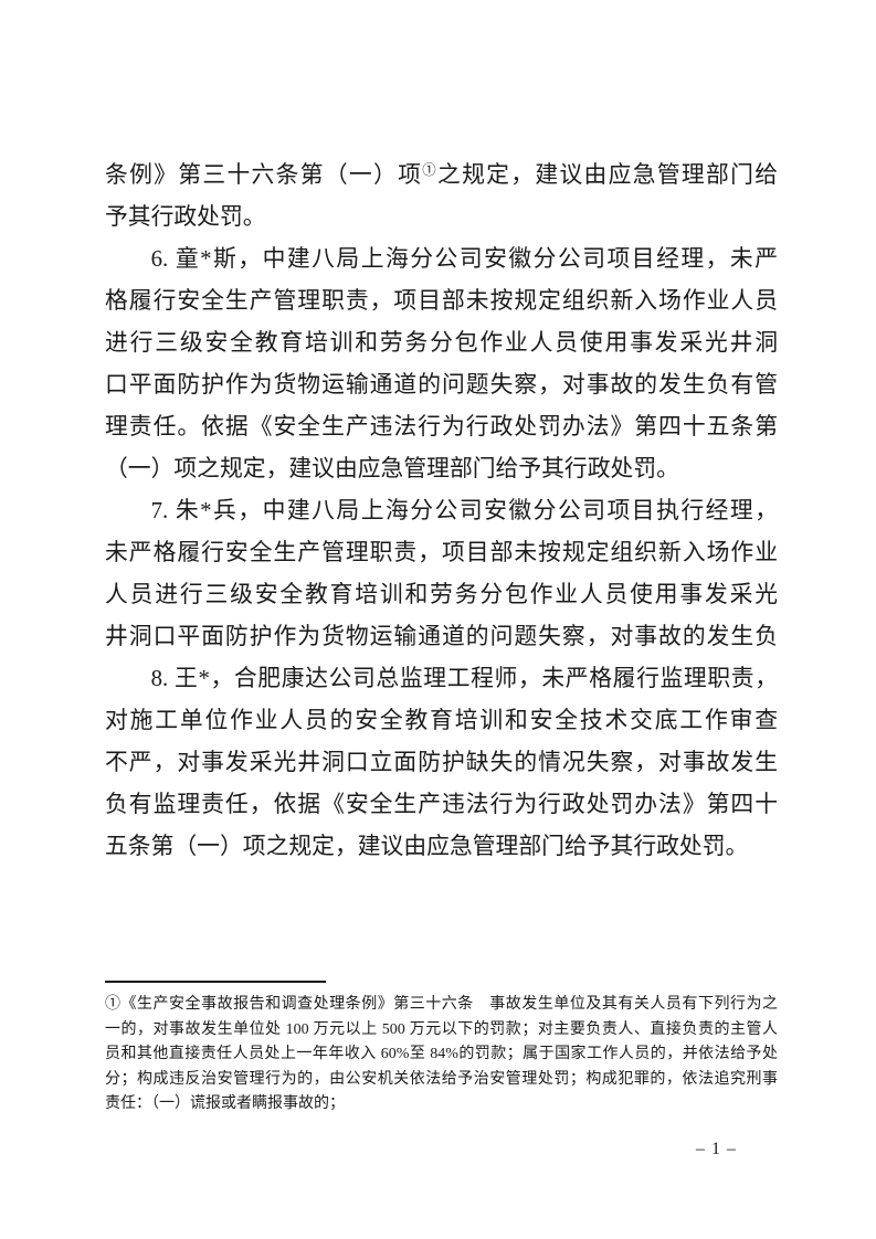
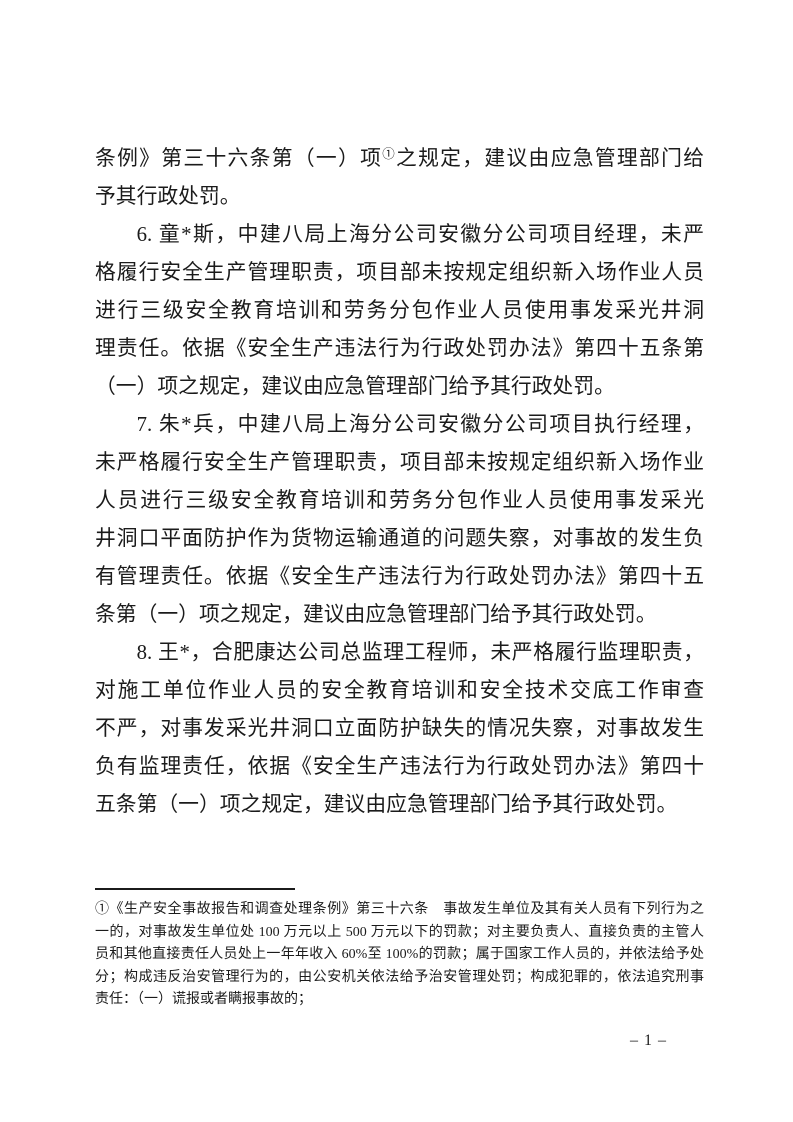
  条例》第三十六条第（一）项①之规定，建议由应急管理部门给
  予其行政处罚。
  6. 童*斯，中建八局上海分公司安徽分公司项目经理，未严
  格履行安全生产管理职责，项目部未按规定组织新入场作业人员
  进行三级安全教育培训和劳务分包作业人员使用事发采光井洞
- 口平面防护作为货物运输通道的问题失察，对事故的发生负有管
  理责任。依据《安全生产违法行为行政处罚办法》第四十五条第
  （一）项之规定，建议由应急管理部门给予其行政处罚。
  7. 朱*兵，中建八局上海分公司安徽分公司项目执行经理，
  未严格履行安全生产管理职责，项目部未按规定组织新入场作业
  人员进行三级安全教育培训和劳务分包作业人员使用事发采光
  井洞口平面防护作为货物运输通道的问题失察，对事故的发生负
+ 有管理责任。依据《安全生产违法行为行政处罚办法》第四十五
+ 条第（一）项之规定，建议由应急管理部门给予其行政处罚。
  8. 王*，合肥康达公司总监理工程师，未严格履行监理职责，
  对施工单位作业人员的安全教育培训和安全技术交底工作审查
  不严，对事发采光井洞口立面防护缺失的情况失察，对事故发生
  负有监理责任，依据《安全生产违法行为行政处罚办法》第四十
  五条第（一）项之规定，建议由应急管理部门给予其行政处罚。
  ①《生产安全事故报告和调查处理条例》第三十六条 事故发生单位及其有关人员有下列行为之
  一的，对事故发生单位处 100 万元以上 500 万元以下的罚款；对主要负责人、直接负责的主管人
- 员和其他直接责任人员处上一年年收入 60%至 84%的罚款；属于国家工作人员的，并依法给予处
+ 员和其他直接责任人员处上一年年收入 60%至 100%的罚款；属于国家工作人员的，并依法给予处
  分；构成违反治安管理行为的，由公安机关依法给予治安管理处罚；构成犯罪的，依法追究刑事
  责任：（一）谎报或者瞒报事故的；
  – 1 –
